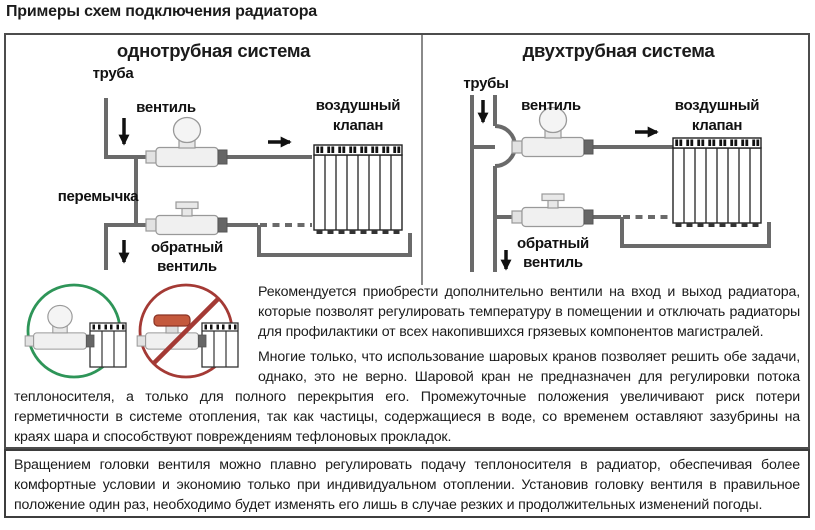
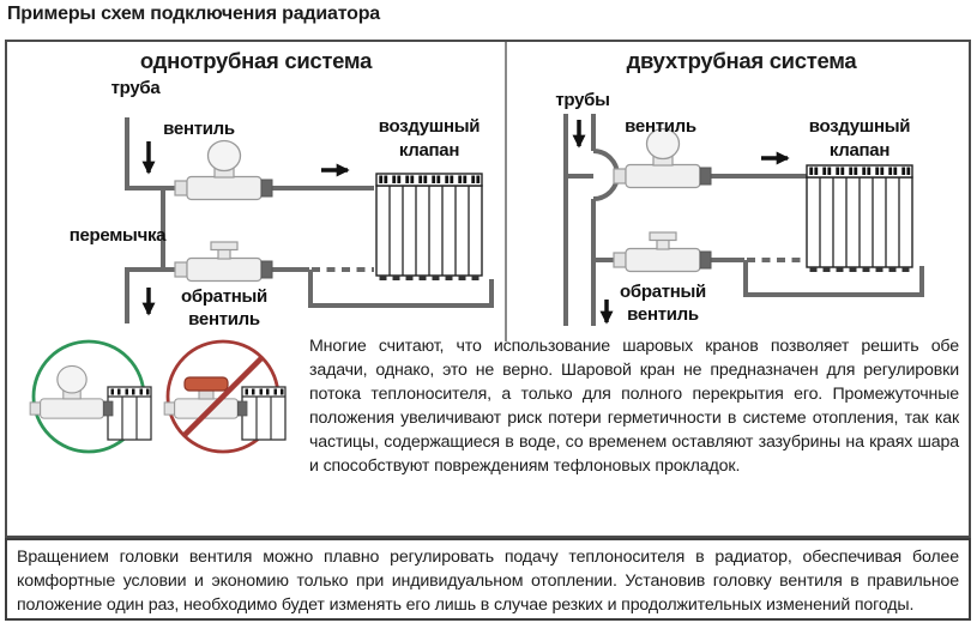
  Примеры схем подключения радиатора
  однотрубная система
  труба
  вентиль
  воздушный
  клапан
  перемычка
  обратный
  вентиль
  двухтрубная система
  трубы
  вентиль
  воздушный
  клапан
  обратный
  вентиль
- Рекомендуется приобрести дополнительно вентили на вход и выход радиатора, которые позволят регулировать температуру в помещении и отключать радиаторы для профилактики от всех накопившихся грязевых компонентов магистралей.
- Многие только, что использование шаровых кранов позволяет решить обе задачи, однако, это не верно. Шаровой кран не предназначен для регулировки потока теплоносителя, а только для полного перекрытия его. Промежуточные положения увеличивают риск потери герметичности в системе отопления, так как частицы, содержащиеся в воде, со временем оставляют зазубрины на краях шара и способствуют повреждениям тефлоновых прокладок.
+ Многие считают, что использование шаровых кранов позволяет решить обе задачи, однако, это не верно. Шаровой кран не предназначен для регулировки потока теплоносителя, а только для полного перекрытия его. Промежуточные положения увеличивают риск потери герметичности в системе отопления, так как частицы, содержащиеся в воде, со временем оставляют зазубрины на краях шара и способствуют повреждениям тефлоновых прокладок.
  Вращением головки вентиля можно плавно регулировать подачу теплоносителя в радиатор, обеспечивая более комфортные условии и экономию только при индивидуальном отоплении. Установив головку вентиля в правильное положение один раз, необходимо будет изменять его лишь в случае резких и продолжительных изменений погоды.
